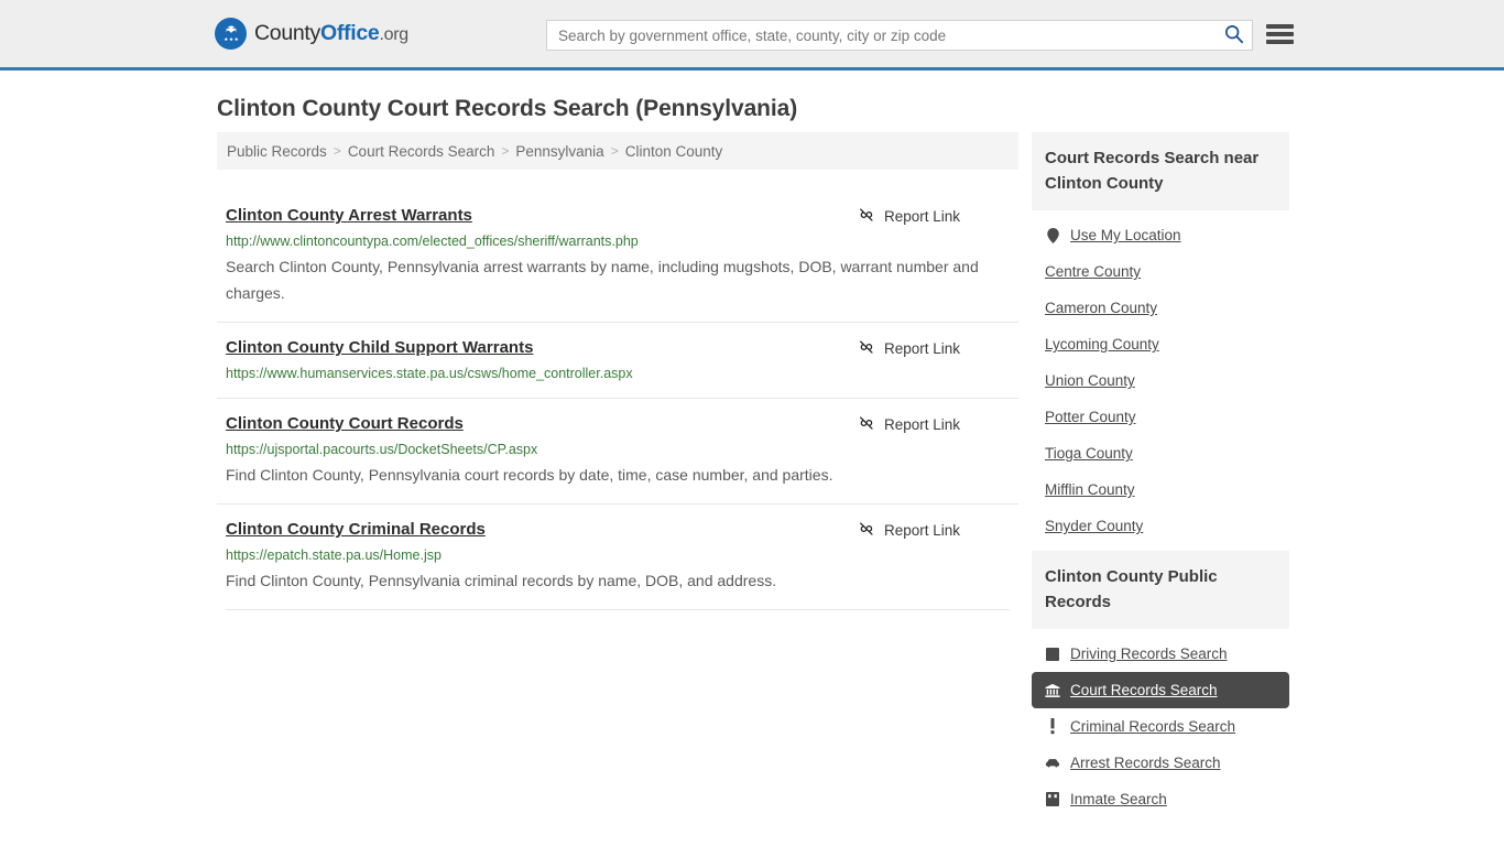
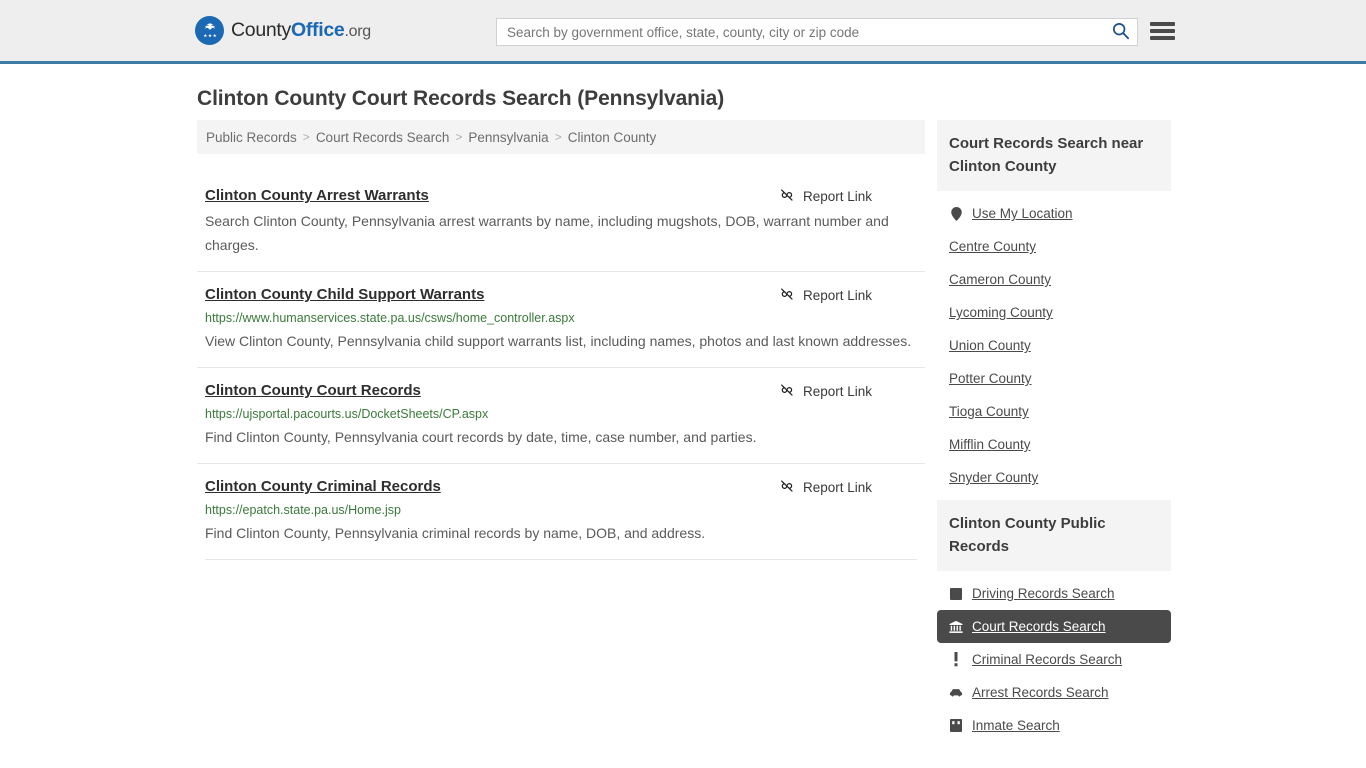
  CountyOffice.org
  Search by government office, state, county, city or zip code
  Clinton County Court Records Search (Pennsylvania)
  Public Records
  >
  Court Records Search
  >
  Pennsylvania
  >
  Clinton County
  Clinton County Arrest Warrants
  Report Link
- http://www.clintoncountypa.com/elected_offices/sheriff/warrants.php
  Search Clinton County, Pennsylvania arrest warrants by name, including mugshots, DOB, warrant number and charges.
  Clinton County Child Support Warrants
  Report Link
  https://www.humanservices.state.pa.us/csws/home_controller.aspx
+ View Clinton County, Pennsylvania child support warrants list, including names, photos and last known addresses.
  Clinton County Court Records
  Report Link
  https://ujsportal.pacourts.us/DocketSheets/CP.aspx
  Find Clinton County, Pennsylvania court records by date, time, case number, and parties.
  Clinton County Criminal Records
  Report Link
  https://epatch.state.pa.us/Home.jsp
  Find Clinton County, Pennsylvania criminal records by name, DOB, and address.
  Court Records Search near Clinton County
  Use My Location
  Centre County
  Cameron County
  Lycoming County
  Union County
  Potter County
  Tioga County
  Mifflin County
  Snyder County
  Clinton County Public Records
  Driving Records Search
  Court Records Search
  Criminal Records Search
  Arrest Records Search
  Inmate Search
